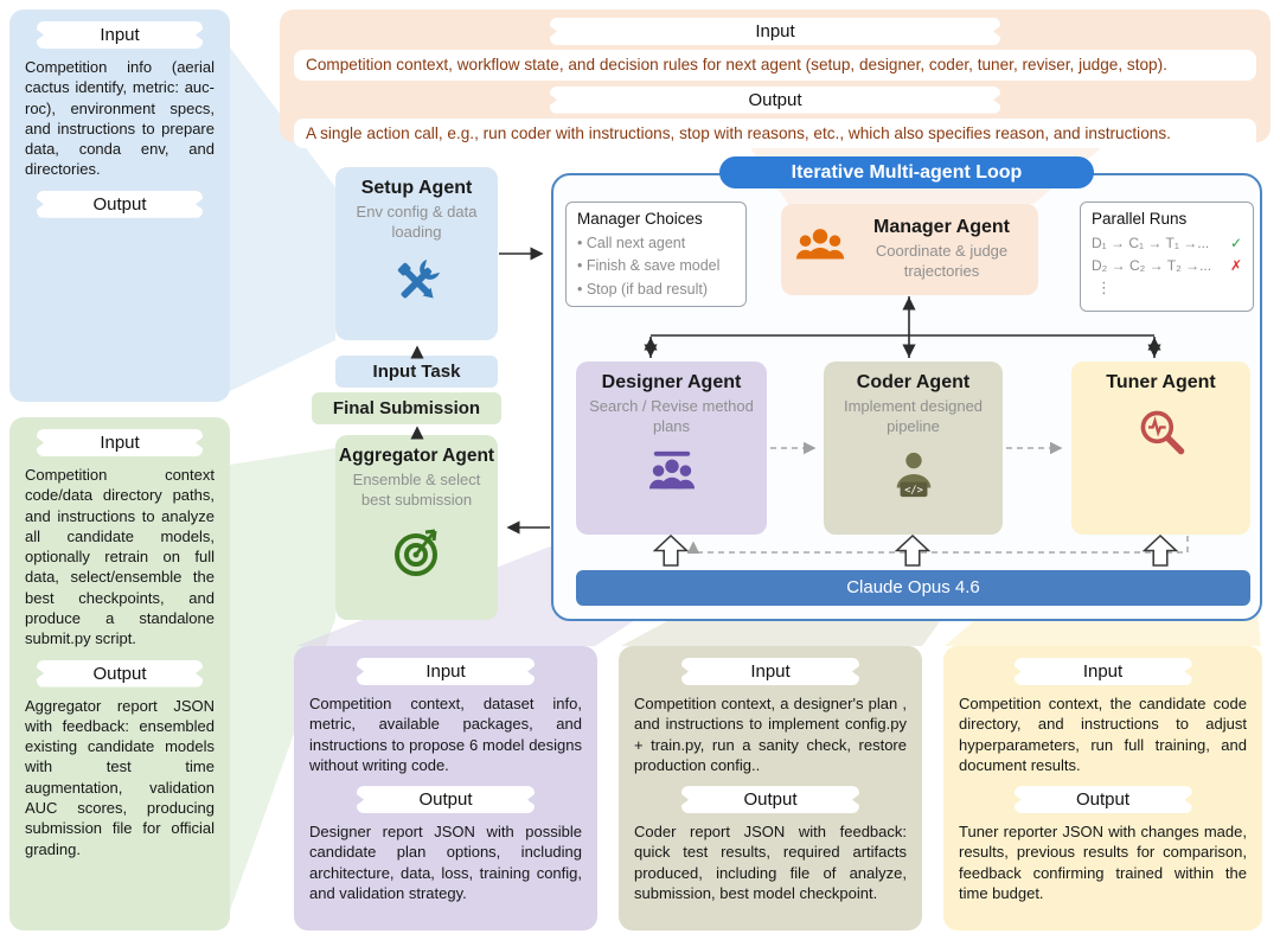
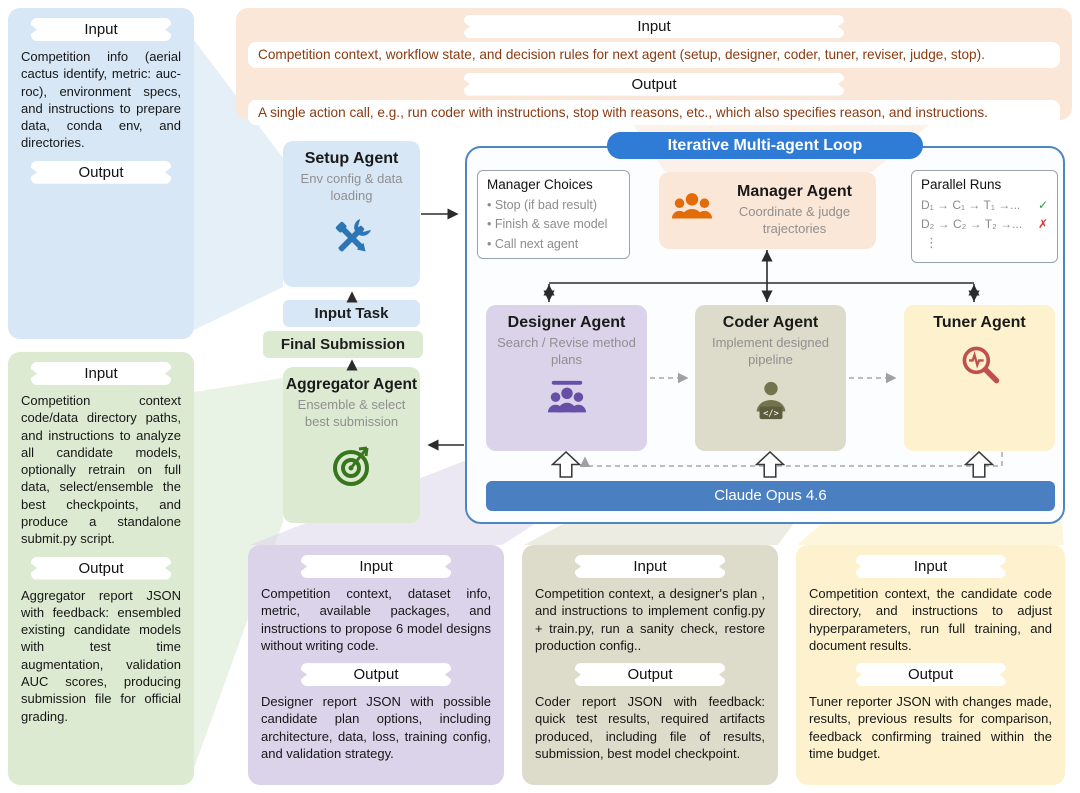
  Iterative Multi-agent Loop
  Input
  Competition info (aerial cactus identify, metric: auc-roc), environment specs, and instructions to prepare data, conda env, and directories.
  Output
  Input
  Competition context, workflow state, and decision rules for next agent (setup, designer, coder, tuner, reviser, judge, stop).
  Output
  A single action call, e.g., run coder with instructions, stop with reasons, etc., which also specifies reason, and instructions.
  Input
  Competition context code/data directory paths, and instructions to analyze all candidate models, optionally retrain on full data, select/ensemble the best checkpoints, and produce a standalone submit.py script.
  Output
  Aggregator report JSON with feedback: ensembled existing candidate models with test time augmentation, validation AUC scores, producing submission file for official grading.
  Setup Agent
  Env config & data loading
  Input Task
  Final Submission
  Aggregator Agent
  Ensemble & select best submission
  Manager Choices
- • Call next agent
+ • Stop (if bad result)
  • Finish & save model
- • Stop (if bad result)
+ • Call next agent
  Manager Agent
  Coordinate & judge trajectories
  Parallel Runs
  D₁ → C₁ → T₁ →...
  ✓
  D₂ → C₂ → T₂ →...
  ✗
  ⋮
  Designer Agent
  Search / Revise method plans
  Coder Agent
  Implement designed pipeline
  </>
  Tuner Agent
  Claude Opus 4.6
  Input
  Competition context, dataset info, metric, available packages, and instructions to propose 6 model designs without writing code.
  Output
  Designer report JSON with possible candidate plan options, including architecture, data, loss, training config, and validation strategy.
  Input
  Competition context, a designer's plan , and instructions to implement config.py + train.py, run a sanity check, restore production config..
  Output
- Coder report JSON with feedback: quick test results, required artifacts produced, including file of analyze, submission, best model checkpoint.
+ Coder report JSON with feedback: quick test results, required artifacts produced, including file of results, submission, best model checkpoint.
  Input
  Competition context, the candidate code directory, and instructions to adjust hyperparameters, run full training, and document results.
  Output
  Tuner reporter JSON with changes made, results, previous results for comparison, feedback confirming trained within the time budget.
